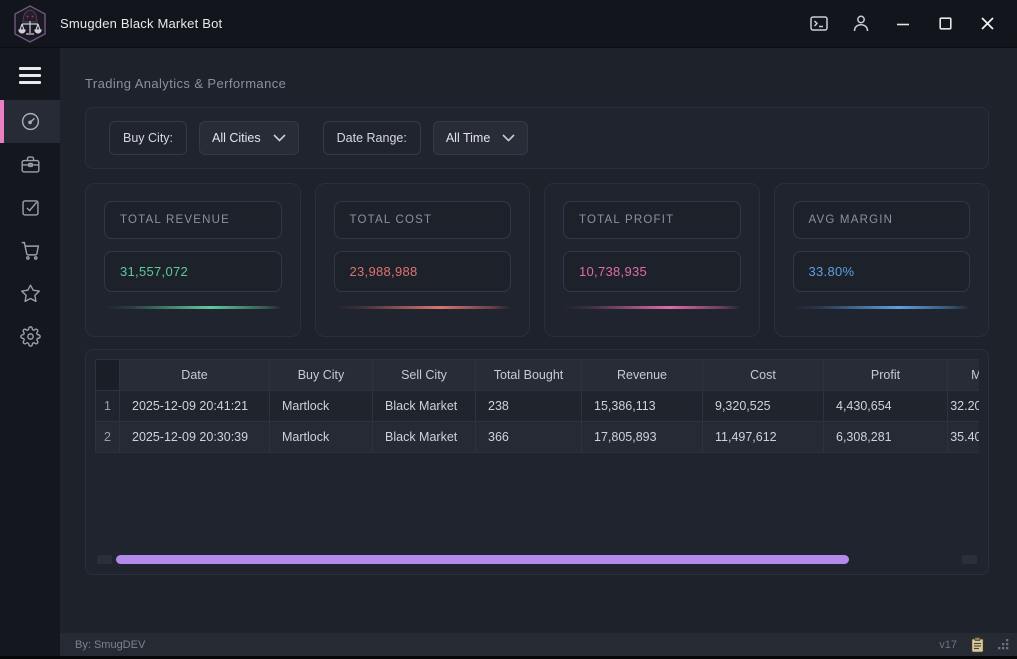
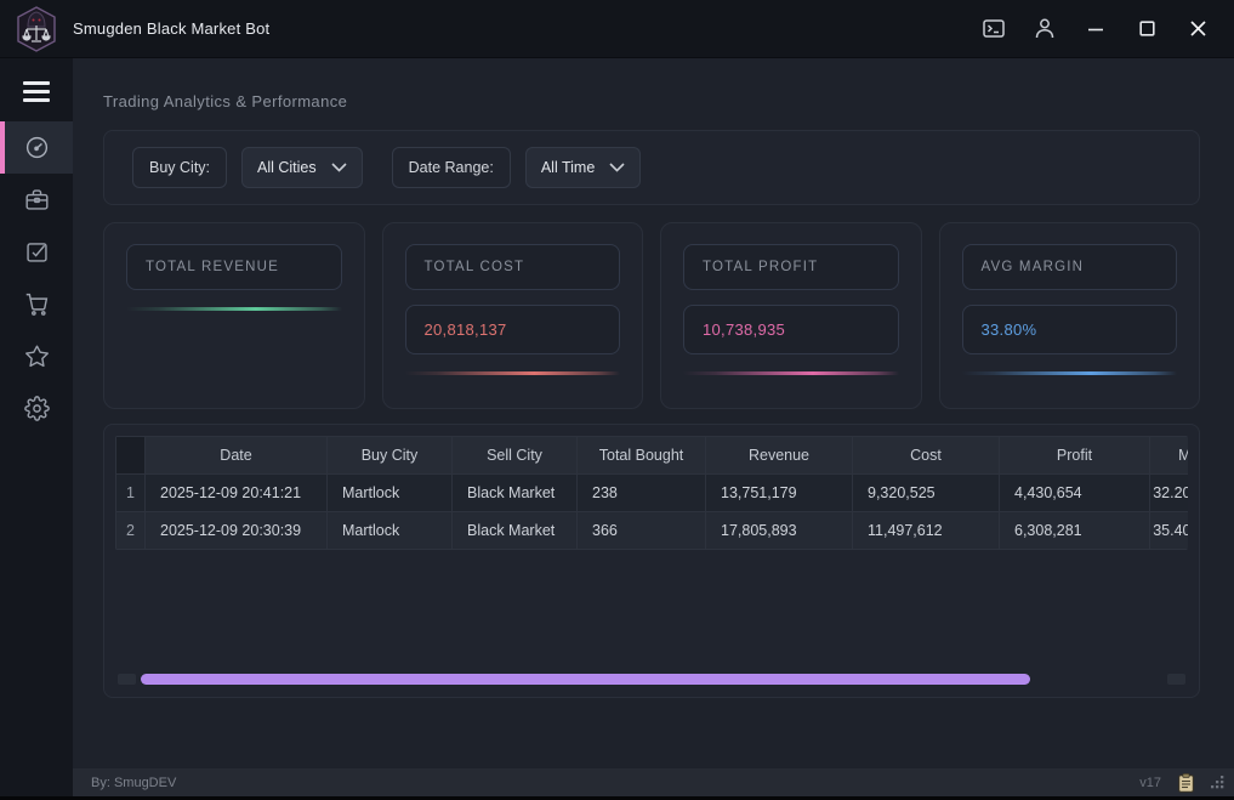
  Smugden Black Market Bot
  Trading Analytics & Performance
  Buy City:
  All Cities
  Date Range:
  All Time
  TOTAL REVENUE
- 31,557,072
  TOTAL COST
- 23,988,988
+ 20,818,137
  TOTAL PROFIT
  10,738,935
  AVG MARGIN
  33.80%
  	Date	Buy City	Sell City	Total Bought	Revenue	Cost	Profit	M
- 1	2025-12-09 20:41:21	Martlock	Black Market	238	15,386,113	9,320,525	4,430,654	32.20
+ 1	2025-12-09 20:41:21	Martlock	Black Market	238	13,751,179	9,320,525	4,430,654	32.20
  2	2025-12-09 20:30:39	Martlock	Black Market	366	17,805,893	11,497,612	6,308,281	35.40
  By: SmugDEV
  v17
